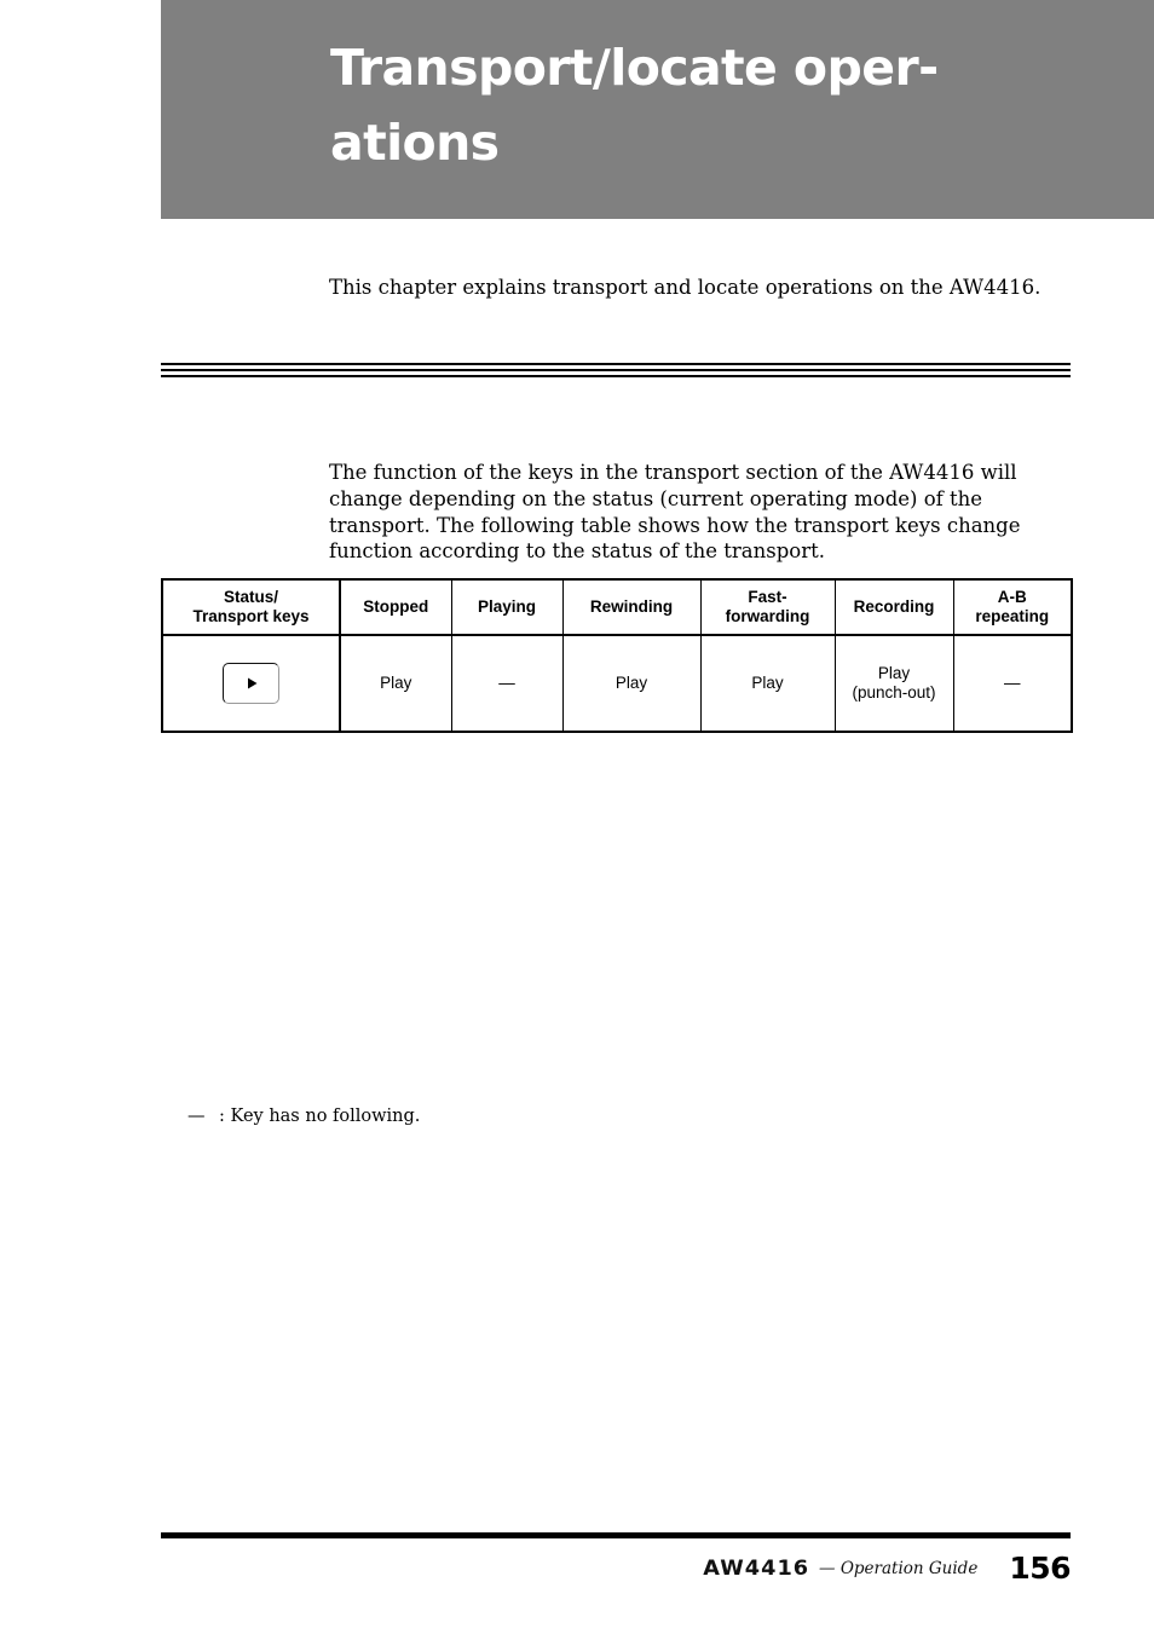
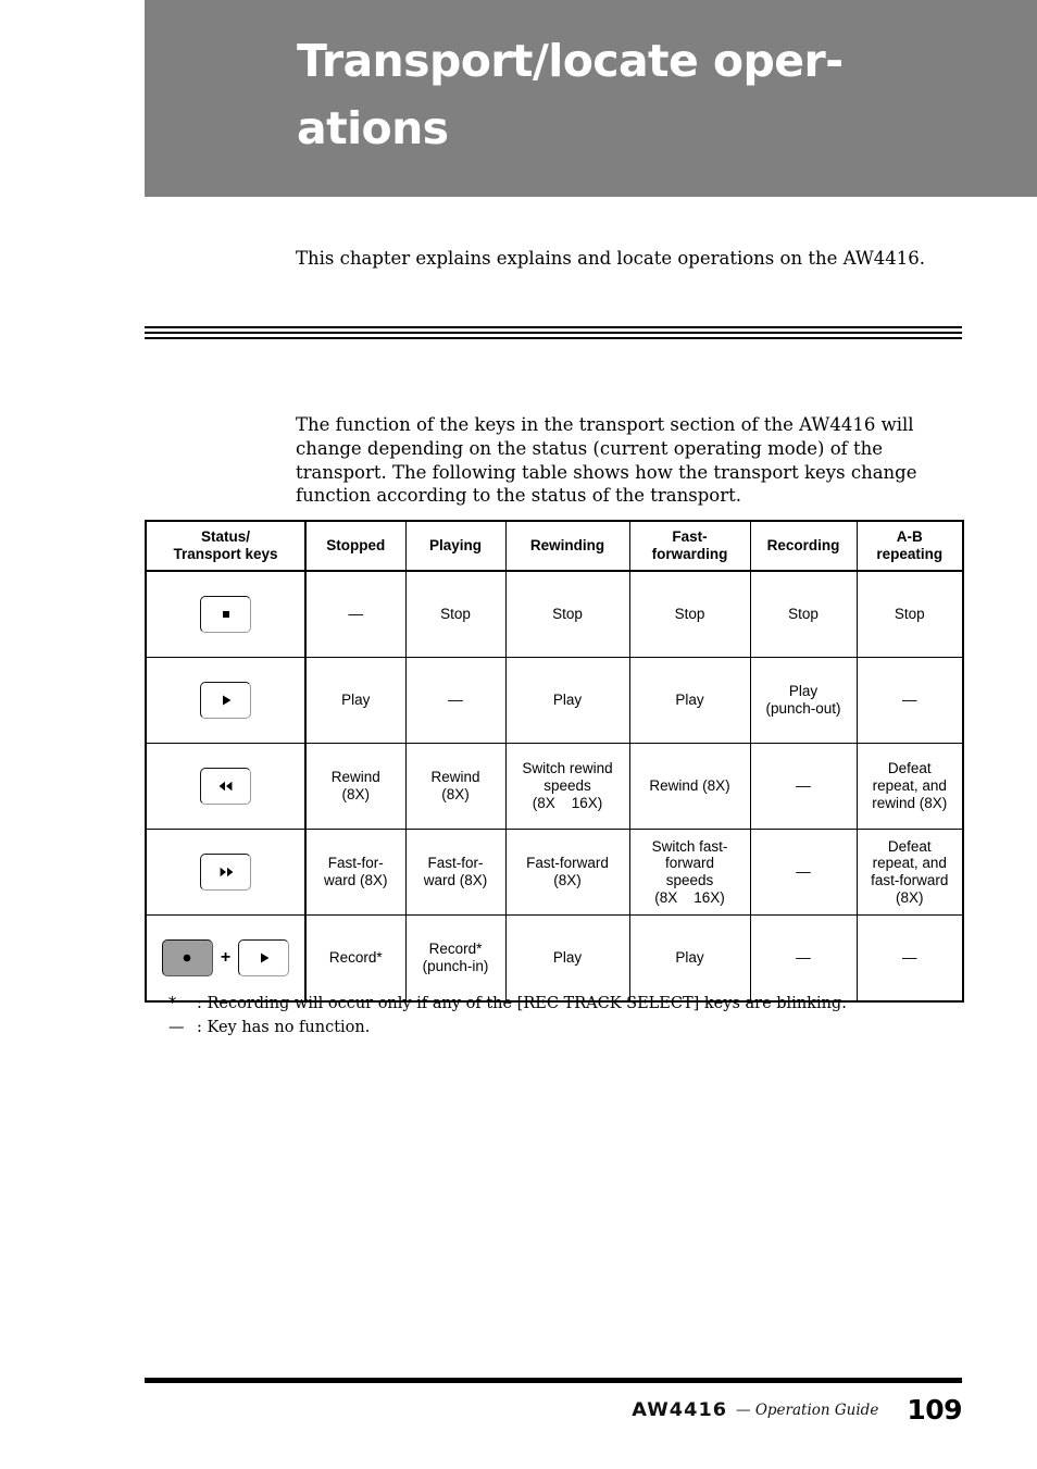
  Transport/locate oper-
  ations
- This chapter explains transport and locate operations on the AW4416.
+ This chapter explains explains and locate operations on the AW4416.
  The function of the keys in the transport section of the AW4416 will change depending on the status (current operating mode) of the transport. The following table shows how the transport keys change function according to the status of the transport.
  Status/Transport keys	Stopped	Playing	Rewinding	Fast-forwarding	Recording	A-Brepeating
+ 	—	Stop	Stop	Stop	Stop	Stop
  	Play	—	Play	Play	Play(punch-out)	—
+ 	Rewind(8X)	Rewind(8X)	Switch rewindspeeds(8X 16X)	Rewind (8X)	—	Defeatrepeat, andrewind (8X)
+ 	Fast-for-ward (8X)	Fast-for-ward (8X)	Fast-forward(8X)	Switch fast-forwardspeeds(8X 16X)	—	Defeatrepeat, andfast-forward(8X)
+ +	Record*	Record*(punch-in)	Play	Play	—	—
+ *
+ : Recording will occur only if any of the [REC TRACK SELECT] keys are blinking.
  —
- : Key has no following.
+ : Key has no function.
  AW4416
  — Operation Guide
- 156
+ 109
